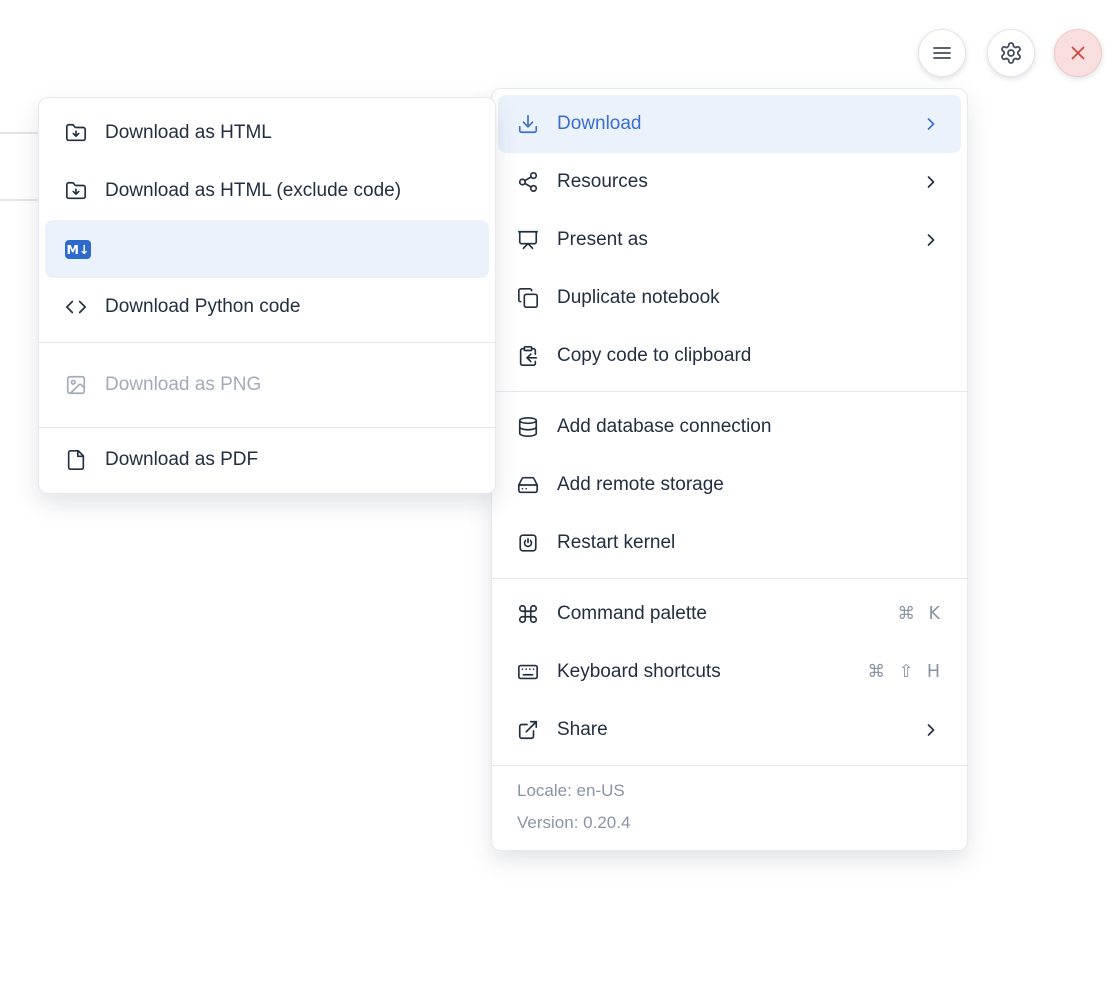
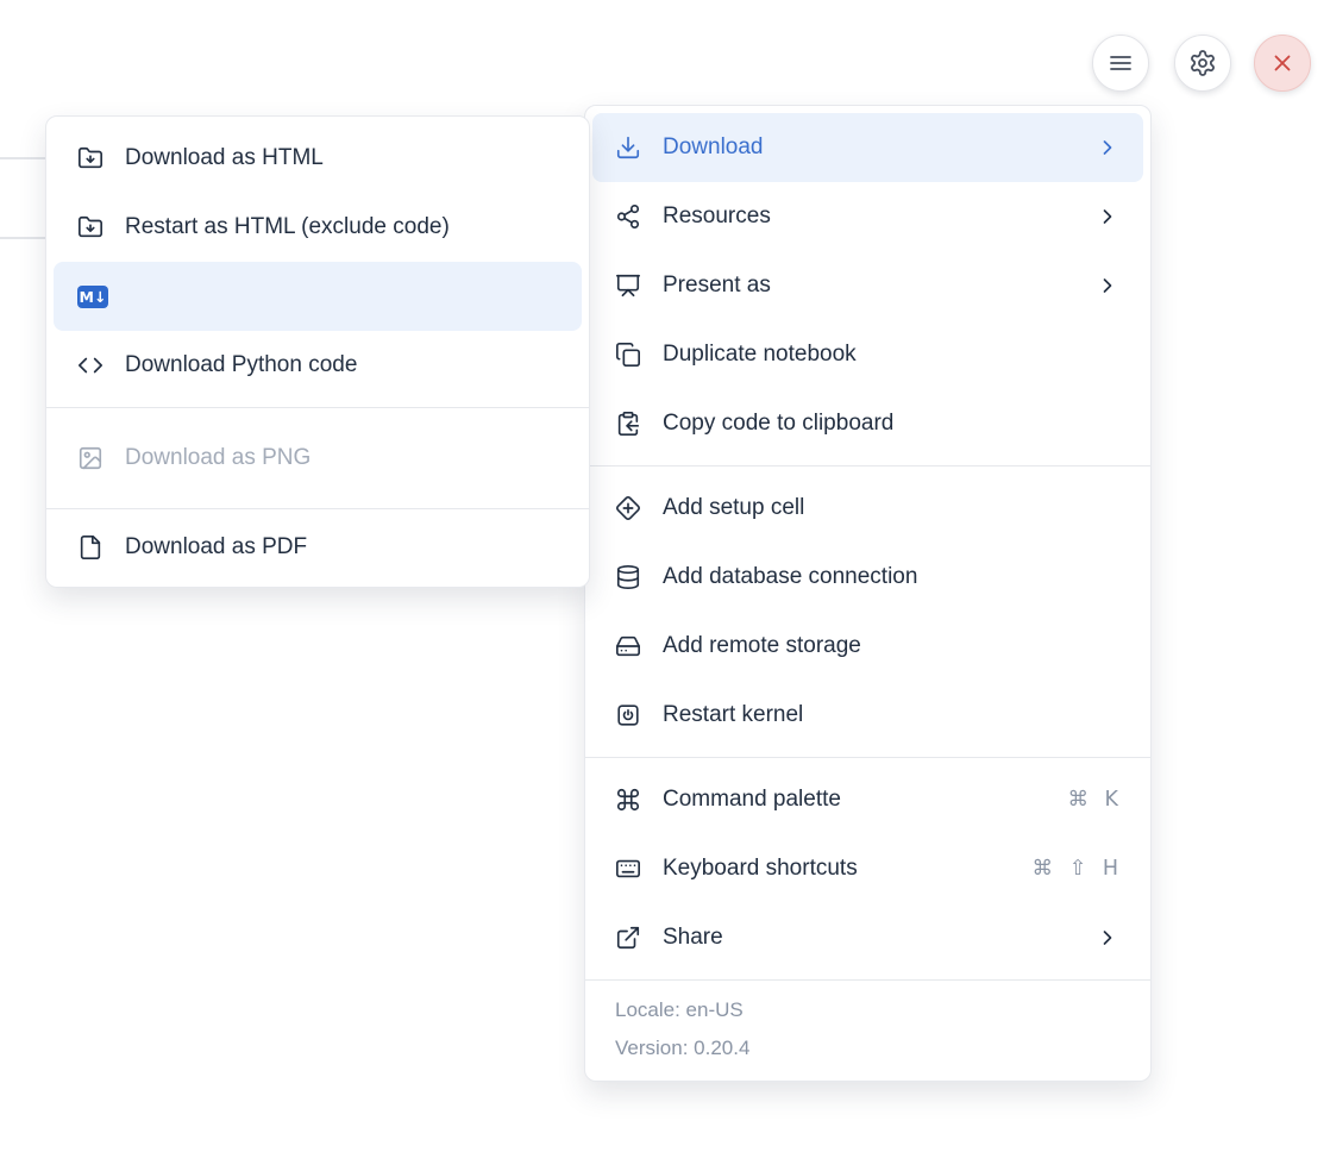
  Download
  Resources
  Present as
  Duplicate notebook
  Copy code to clipboard
+ Add setup cell
  Add database connection
  Add remote storage
  Restart kernel
  Command palette
  ⌘ K
  Keyboard shortcuts
  ⌘ ⇧ H
  Share
  Locale: en-US
  Version: 0.20.4
  Download as HTML
- Download as HTML (exclude code)
+ Restart as HTML (exclude code)
  M↓
  Download Python code
  Download as PNG
  Download as PDF
